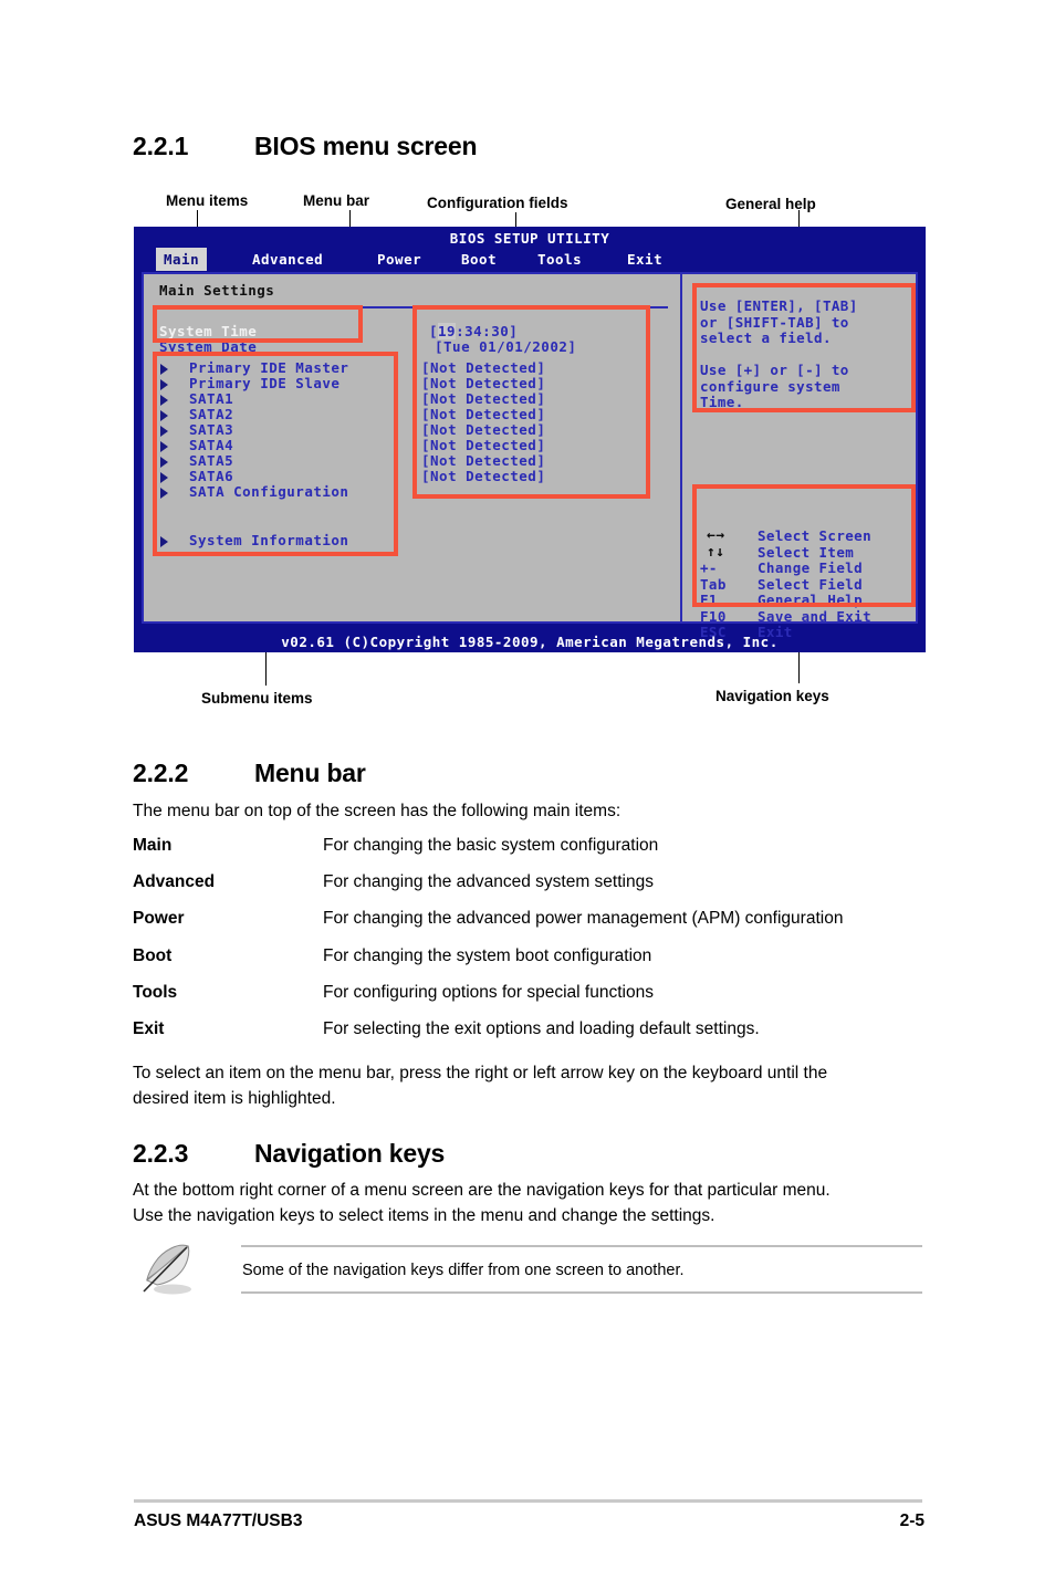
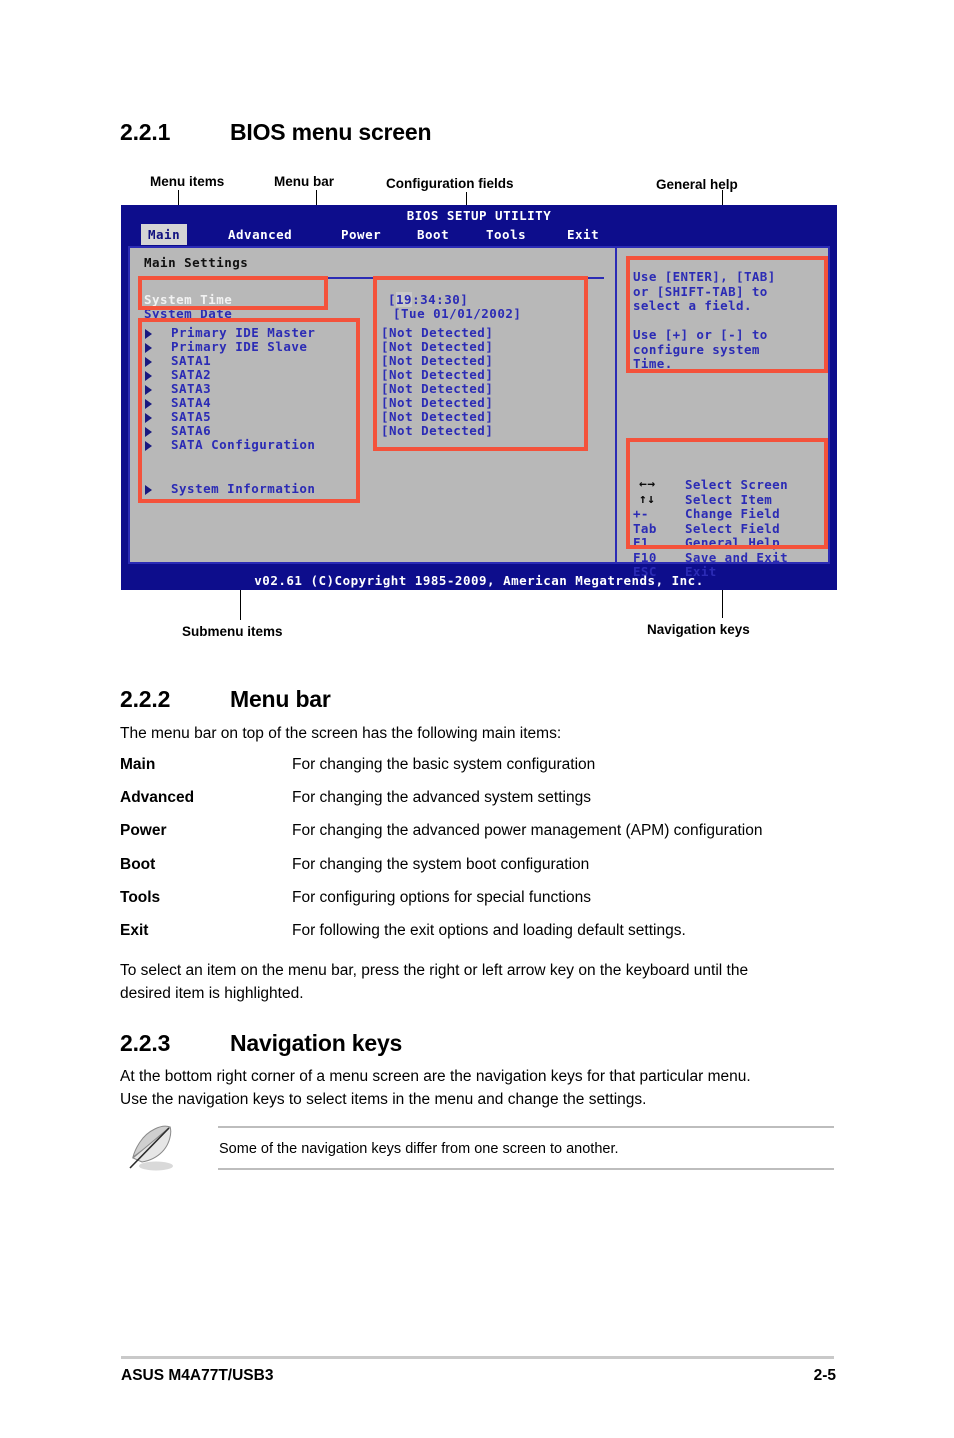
  2.2.1 BIOS menu screen
  Menu items
  Menu bar
  Configuration fields
  General help
  Submenu items
  Navigation keys
  BIOS SETUP UTILITY
  Main
  Advanced
  Power
  Boot
  Tools
  Exit
  Main Settings
  System Time
  System Date
  Primary IDE Master
  Primary IDE Slave
  SATA1
  SATA2
  SATA3
  SATA4
  SATA5
  SATA6
  SATA Configuration
  System Information
  [19:34:30]
  [Tue 01/01/2002]
  [Not Detected]
  [Not Detected]
  [Not Detected]
  [Not Detected]
  [Not Detected]
  [Not Detected]
  [Not Detected]
  [Not Detected]
  Use [ENTER], [TAB]
  or [SHIFT-TAB] to
  select a field.
  Use [+] or [-] to
  configure system
  Time.
  ←→	Select Screen
  ↑↓	Select Item
  +-	Change Field
  Tab	Select Field
  F1	General Help
  F10	Save and Exit
  ESC	Exit
  v02.61 (C)Copyright 1985-2009, American Megatrends, Inc.
  2.2.2 Menu bar
  The menu bar on top of the screen has the following main items:
  Main
  For changing the basic system configuration
  Advanced
  For changing the advanced system settings
  Power
  For changing the advanced power management (APM) configuration
  Boot
  For changing the system boot configuration
  Tools
  For configuring options for special functions
  Exit
- For selecting the exit options and loading default settings.
+ For following the exit options and loading default settings.
  To select an item on the menu bar, press the right or left arrow key on the keyboard until the
  desired item is highlighted.
  2.2.3 Navigation keys
  At the bottom right corner of a menu screen are the navigation keys for that particular menu.
  Use the navigation keys to select items in the menu and change the settings.
  Some of the navigation keys differ from one screen to another.
  ASUS M4A77T/USB3
  2-5
